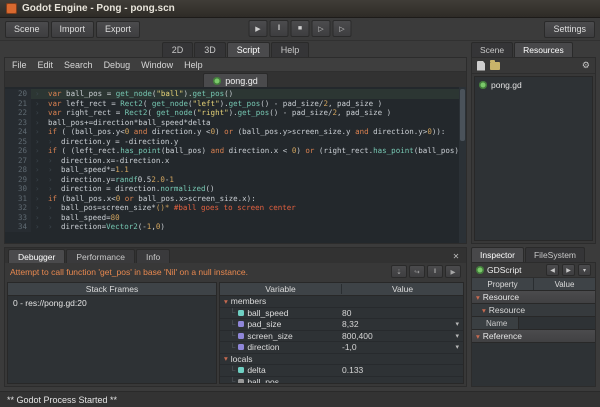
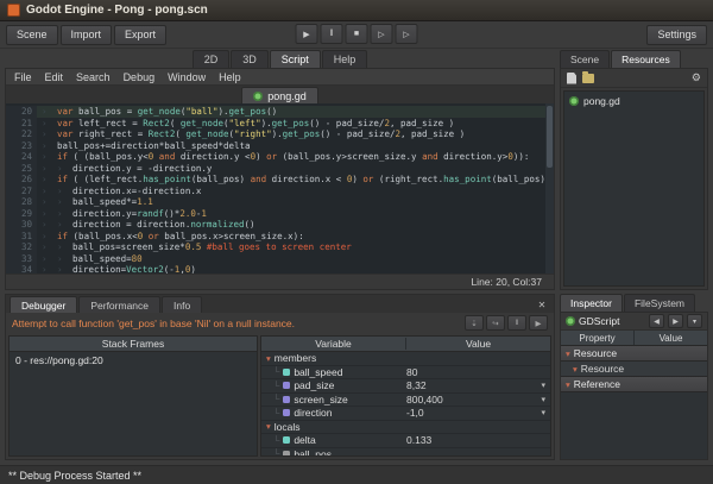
  Godot Engine - Pong - pong.scn
  Scene
  Import
  Export
  Settings
  2D
  3D
  Script
  Help
  File
  Edit
  Search
  Debug
  Window
  Help
  pong.gd
  20
  var ball_pos = get_node("ball").get_pos()
  21
  var left_rect = Rect2( get_node("left").get_pos() - pad_size/2, pad_size )
  22
  var right_rect = Rect2( get_node("right").get_pos() - pad_size/2, pad_size )
  23
  ball_pos+=direction*ball_speed*delta
  24
  if ( (ball_pos.y<0 and direction.y <0) or (ball_pos.y>screen_size.y and direction.y>0)):
  25
  direction.y = -direction.y
  26
  if ( (left_rect.has_point(ball_pos) and direction.x < 0) or (right_rect.has_point(ball_pos)
  27
  direction.x=-direction.x
  28
  ball_speed*=1.1
  29
- direction.y=randf0.52.0-1
+ direction.y=randf()*2.0-1
  30
  direction = direction.normalized()
  31
  if (ball_pos.x<0 or ball_pos.x>screen_size.x):
  32
- ball_pos=screen_size*()* #ball goes to screen center
+ ball_pos=screen_size*0.5 #ball goes to screen center
  33
  ball_speed=80
  34
  direction=Vector2(-1,0)
+ Line: 20, Col:37
  Debugger
  Performance
  Info
  ✕
  Attempt to call function 'get_pos' in base 'Nil' on a null instance.
  Stack Frames
  0 - res://pong.gd:20
  Variable
  Value
  ▾
  members
  └
  ball_speed
  80
  └
  pad_size
  8,32
  └
  screen_size
  800,400
  └
  direction
  -1,0
  ▾
  locals
  └
  delta
  0.133
  └
  ball_pos
  Scene
  Resources
  ⚙
  pong.gd
  Inspector
  FileSystem
  GDScript
  Property
  Value
  ▾
  Resource
  ▾
  Resource
- Name
  ▾
  Reference
- ** Godot Process Started **
+ ** Debug Process Started **
